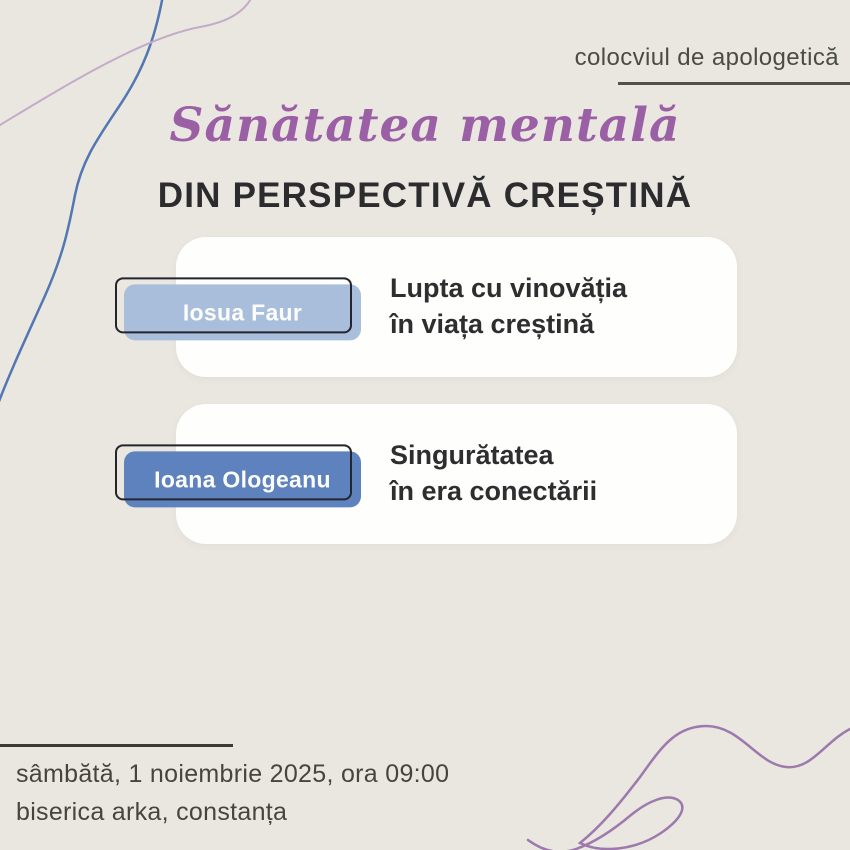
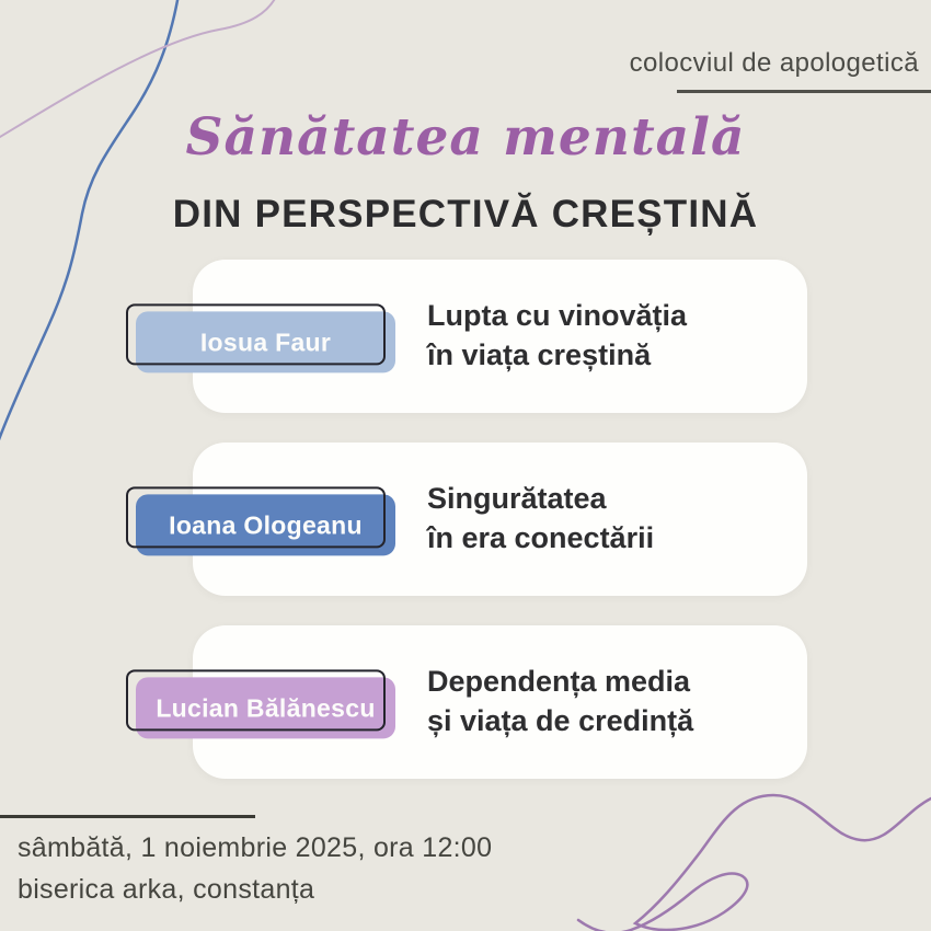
  colocviul de apologetică
  Sănătatea mentală
  DIN PERSPECTIVĂ CREȘTINĂ
  Iosua Faur
  Lupta cu vinovăția
  în viața creștină
  Ioana Ologeanu
  Singurătatea
  în era conectării
+ Lucian Bălănescu
+ Dependența media
+ și viața de credință
- sâmbătă, 1 noiembrie 2025, ora 09:00
+ sâmbătă, 1 noiembrie 2025, ora 12:00
  biserica arka, constanța
